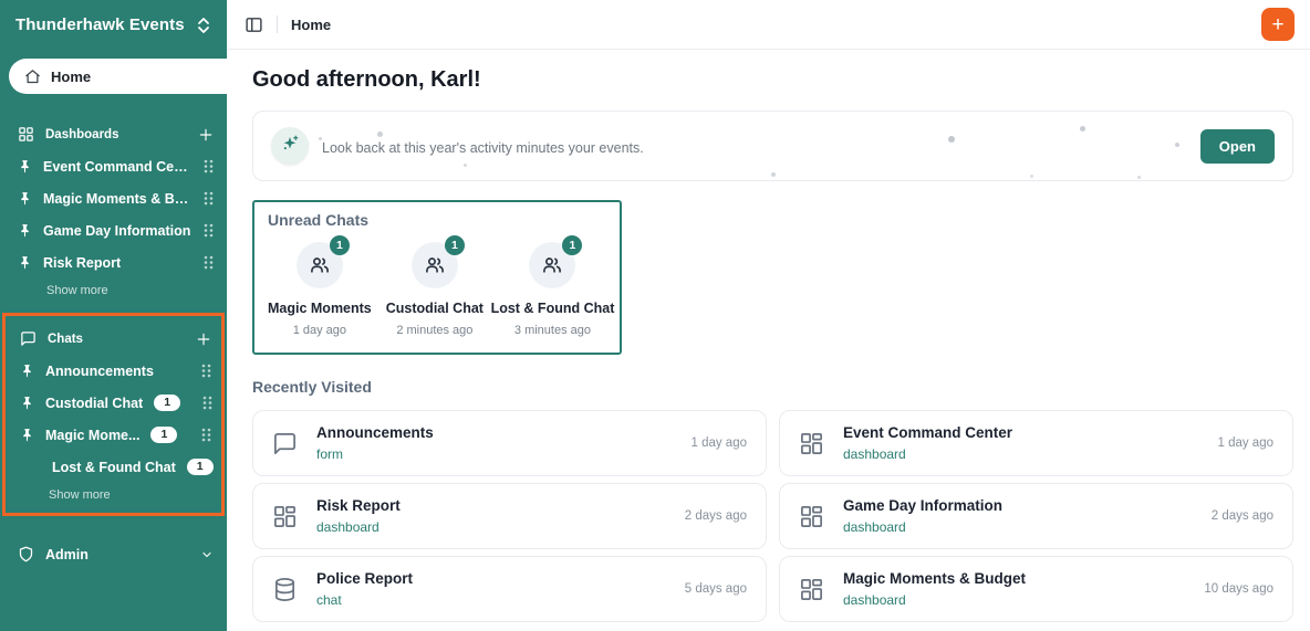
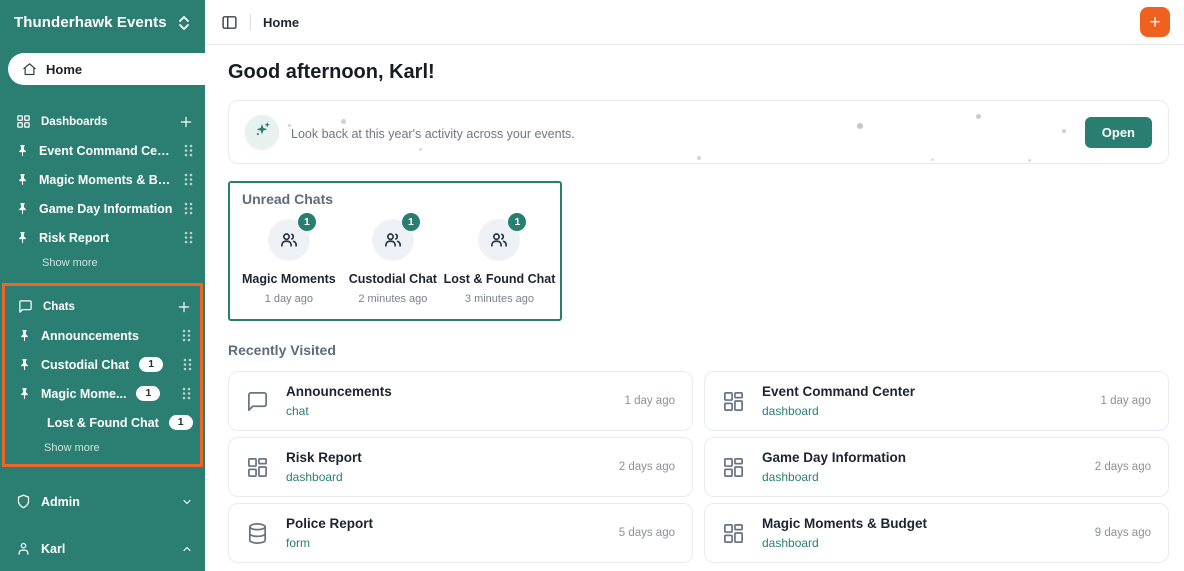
  Thunderhawk Events
  Home
  Dashboards
  Event Command Cente
  Magic Moments & Bud
  Game Day Information
  Risk Report
  Show more
  Chats
  Announcements
  Custodial Chat
  1
  Magic Mome...
  1
  Lost & Found Chat
  1
  Show more
  Admin
+ Karl
  Home
  +
  Good afternoon, Karl!
- Look back at this year's activity minutes your events.
+ Look back at this year's activity across your events.
  Open
  Unread Chats
  1
  Magic Moments
  1 day ago
  1
  Custodial Chat
  2 minutes ago
  1
  Lost & Found Chat
  3 minutes ago
  Recently Visited
  Announcements
- form
+ chat
  1 day ago
  Event Command Center
  dashboard
  1 day ago
  Risk Report
  dashboard
  2 days ago
  Game Day Information
  dashboard
  2 days ago
  Police Report
- chat
+ form
  5 days ago
  Magic Moments & Budget
  dashboard
- 10 days ago
+ 9 days ago
